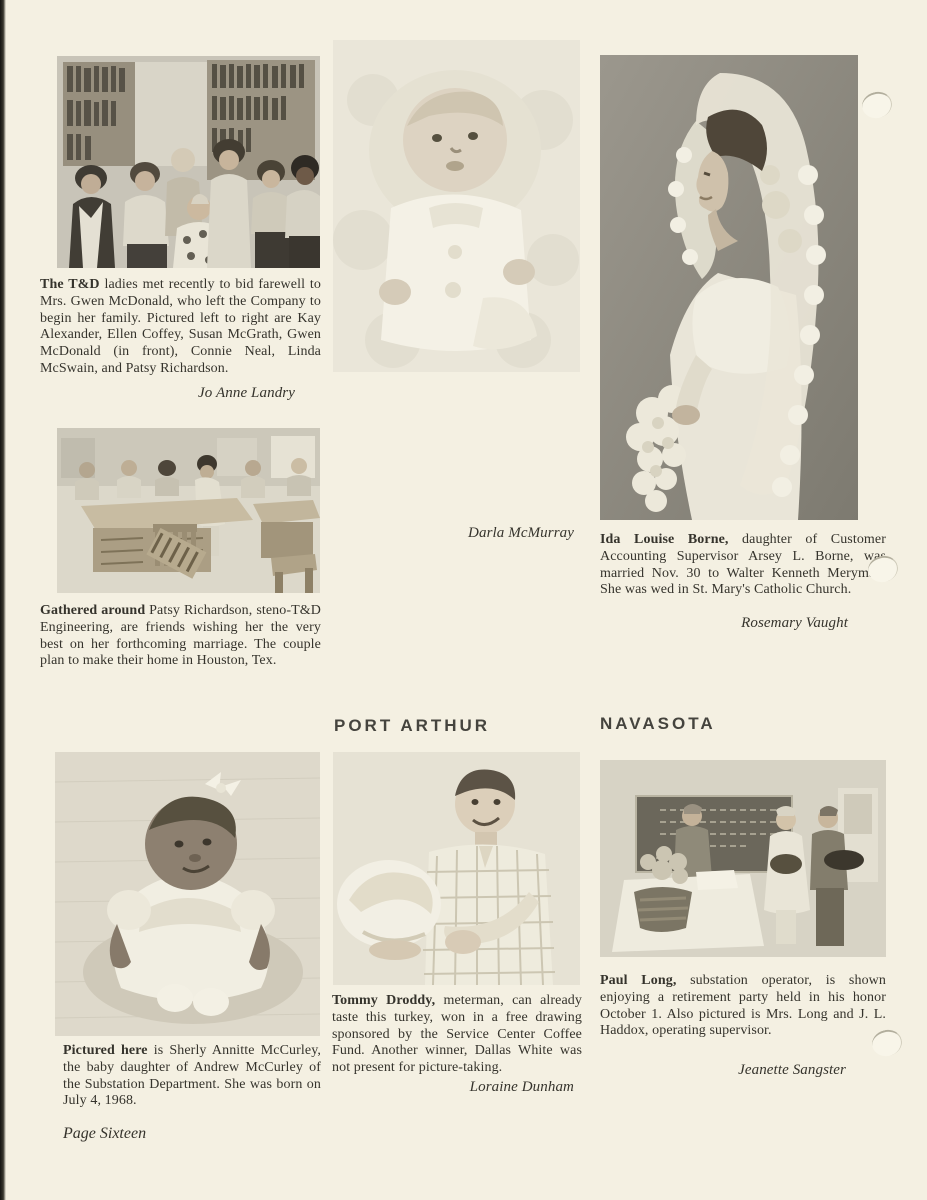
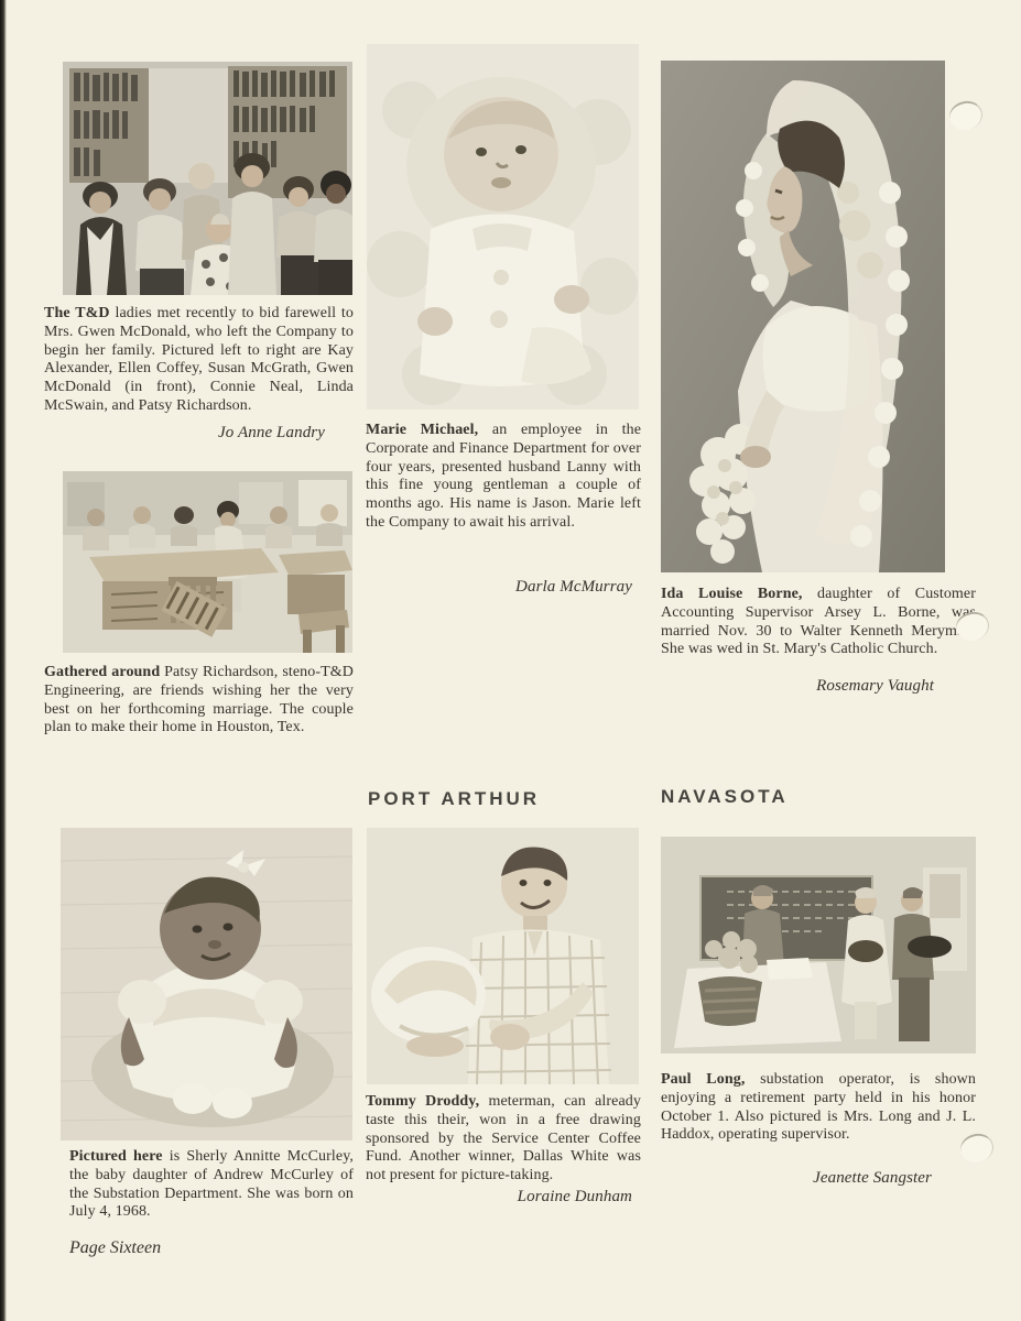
  The T&D ladies met recently to bid farewell to Mrs. Gwen McDonald, who left the Company to begin her family. Pictured left to right are Kay Alexander, Ellen Coffey, Susan McGrath, Gwen McDonald (in front), Connie Neal, Linda McSwain, and Patsy Richardson.
  Jo Anne Landry
  Gathered around Patsy Richardson, steno-T&D Engineering, are friends wishing her the very best on her forthcoming marriage. The couple plan to make their home in Houston, Tex.
  Pictured here is Sherly Annitte McCurley, the baby daughter of Andrew McCurley of the Substation Department. She was born on July 4, 1968.
  Page Sixteen
+ Marie Michael, an employee in the Corporate and Finance Department for over four years, presented husband Lanny with this fine young gentleman a couple of months ago. His name is Jason. Marie left the Company to await his arrival.
  Darla McMurray
  PORT ARTHUR
- Tommy Droddy, meterman, can already taste this turkey, won in a free drawing sponsored by the Service Center Coffee Fund. Another winner, Dallas White was not present for picture-taking.
+ Tommy Droddy, meterman, can already taste this their, won in a free drawing sponsored by the Service Center Coffee Fund. Another winner, Dallas White was not present for picture-taking.
  Loraine Dunham
  Ida Louise Borne, daughter of Customer Accounting Supervisor Arsey L. Borne, w married Nov. 30 to Walter Kenneth Merym She was wed in St. Mary's Catholic Church.
  Rosemary Vaught
  NAVASOTA
  Paul Long, substation operator, is shown enjoying a retirement party held in his honor October 1. Also pictured is Mrs. Long and J. L. Haddox, operating supervisor.
  Jeanette Sangster
